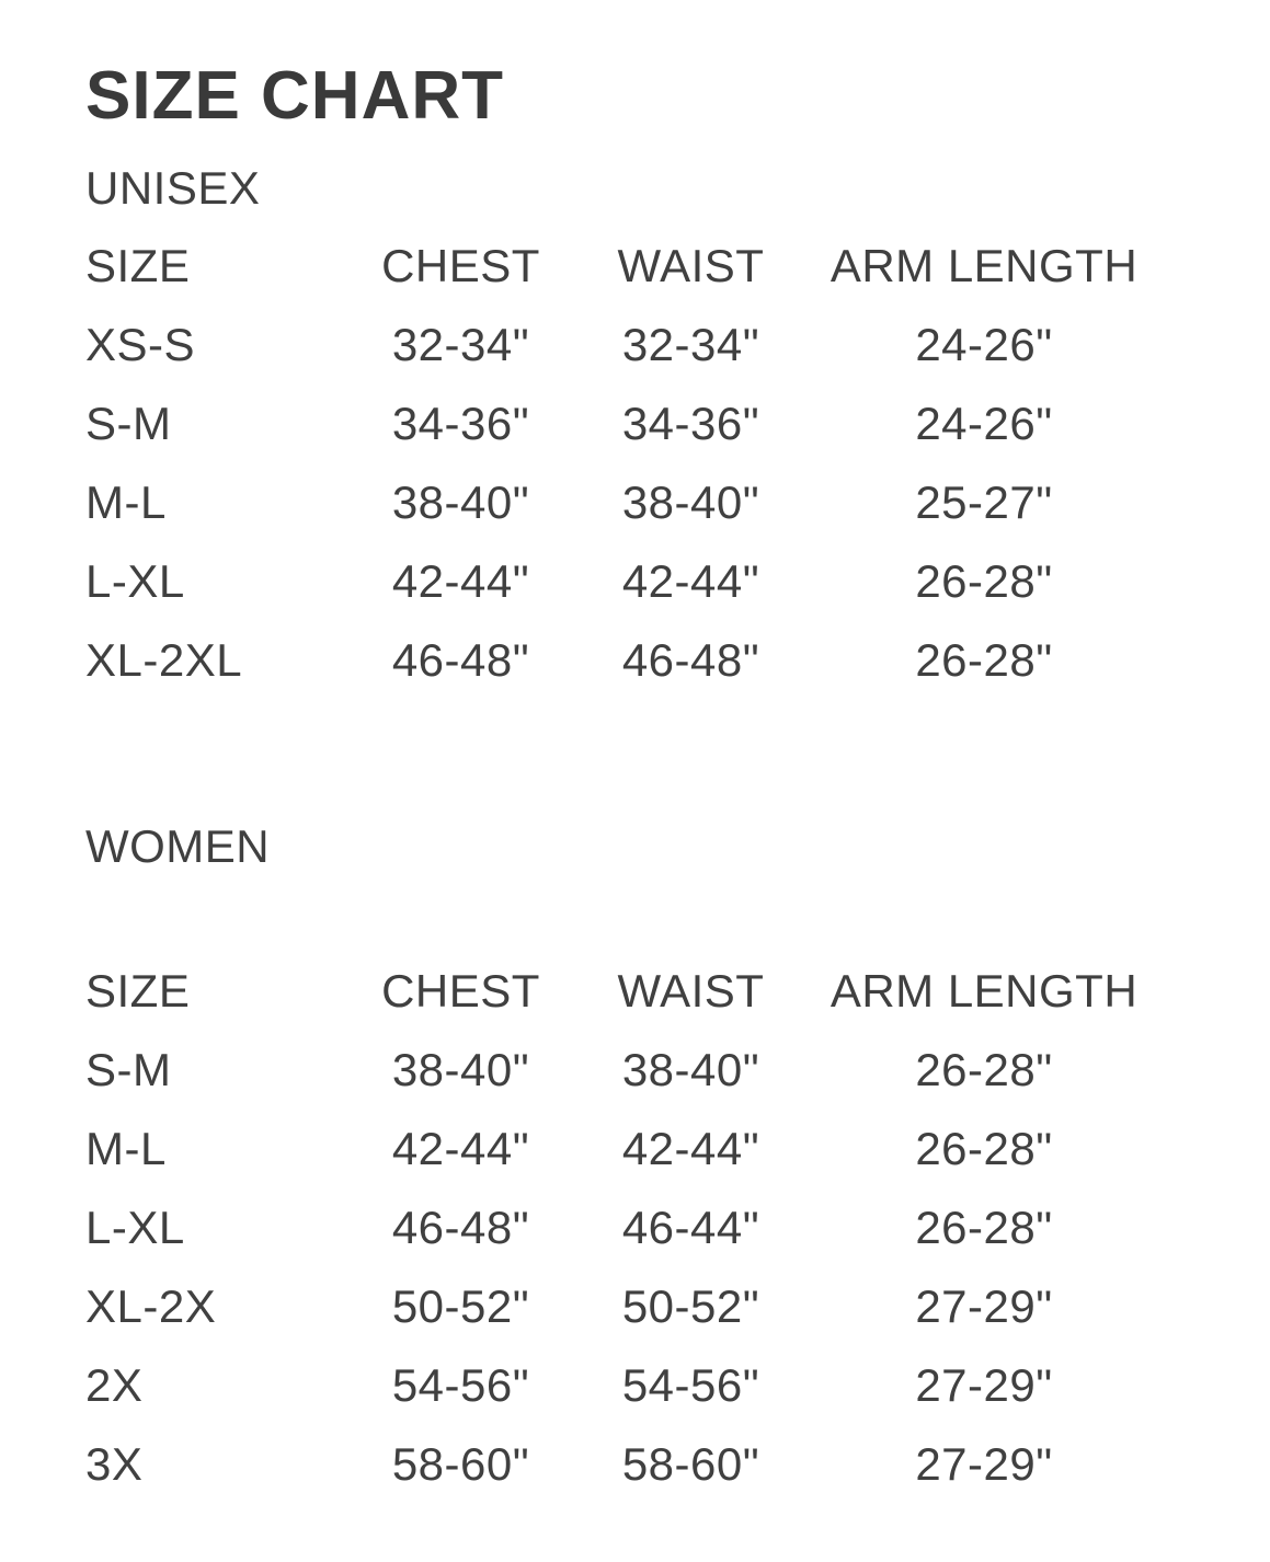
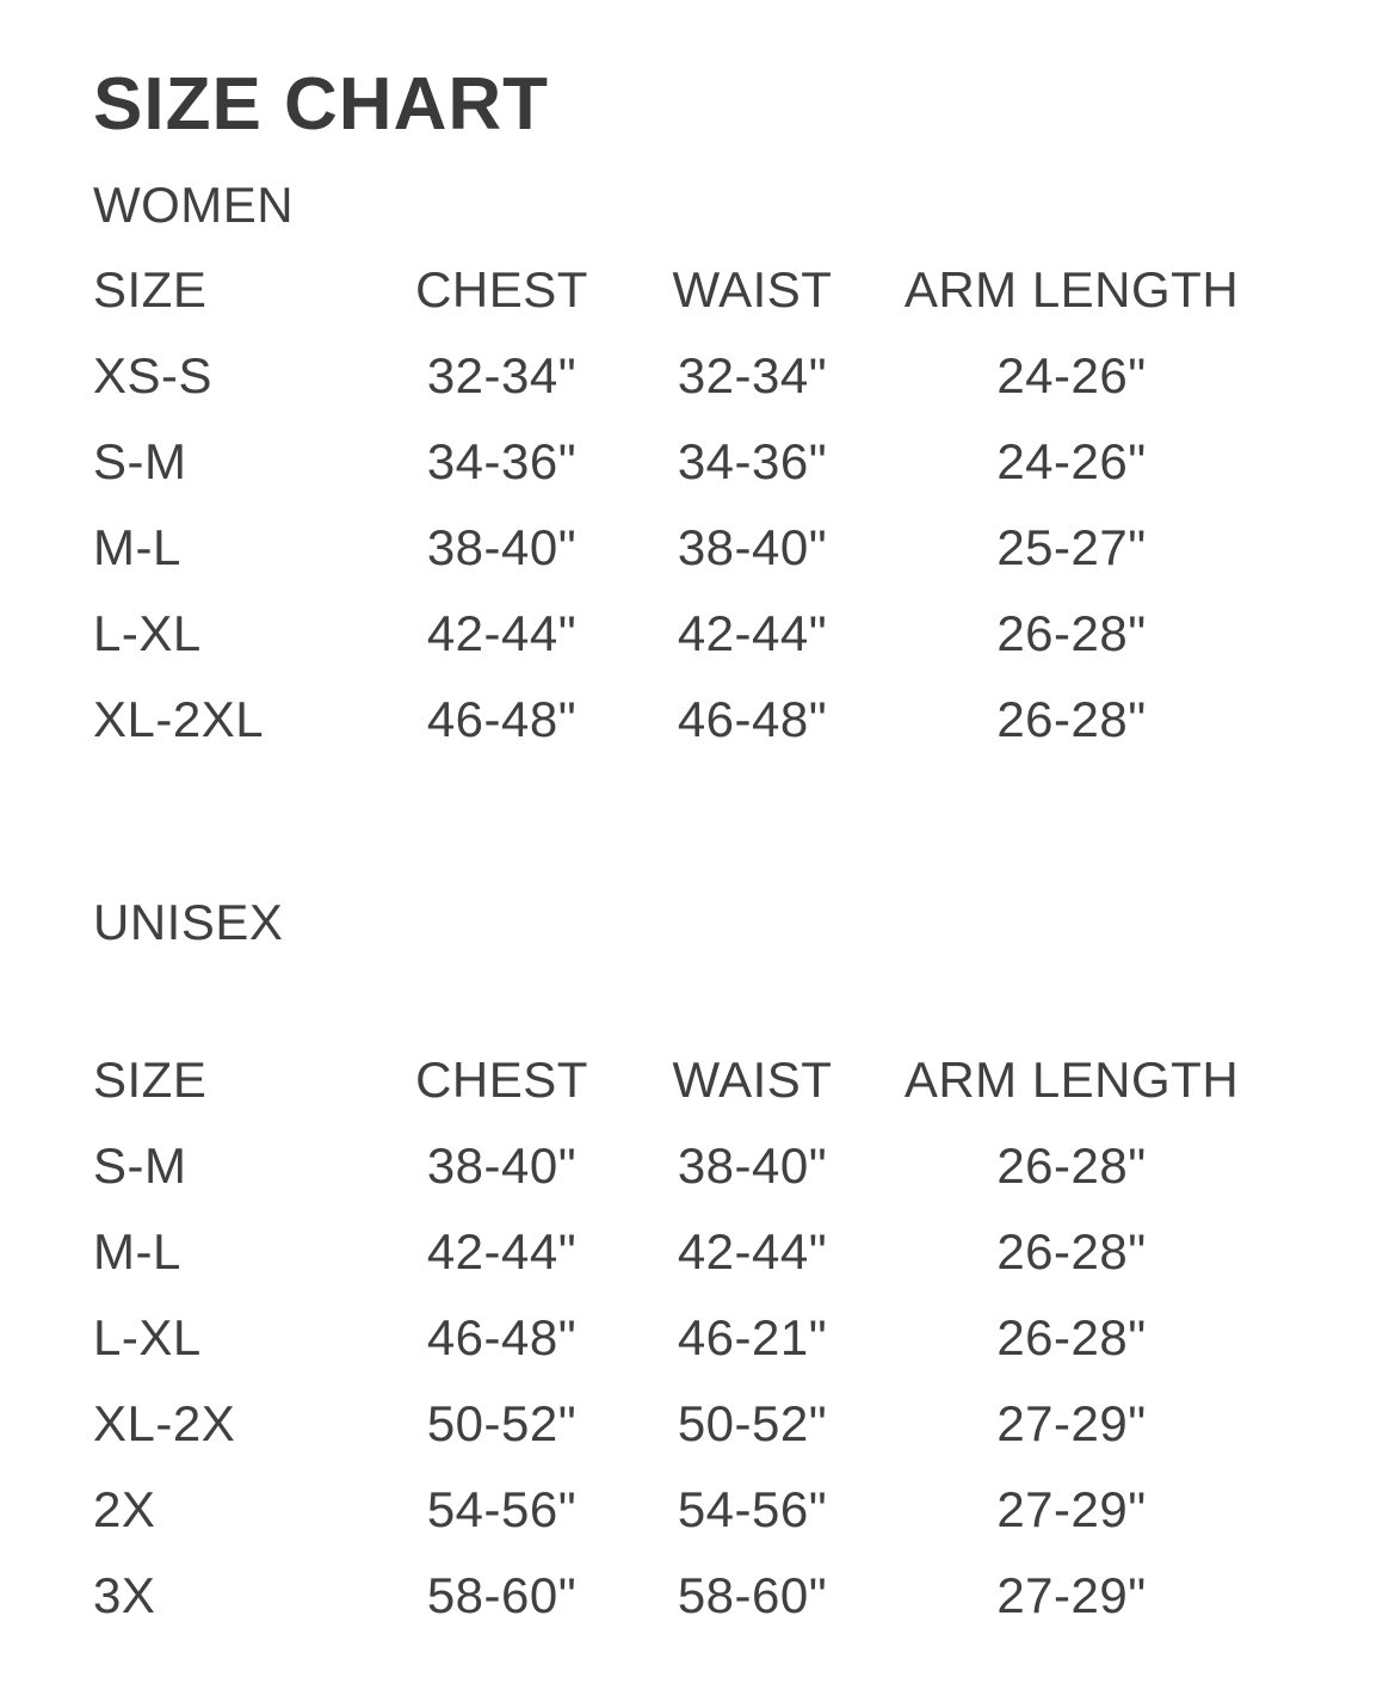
  SIZE CHART
- UNISEX
+ WOMEN
  SIZE	CHEST	WAIST	ARM LENGTH
  XS-S	32-34"	32-34"	24-26"
  S-M	34-36"	34-36"	24-26"
  M-L	38-40"	38-40"	25-27"
  L-XL	42-44"	42-44"	26-28"
  XL-2XL	46-48"	46-48"	26-28"
- WOMEN
+ UNISEX
  SIZE	CHEST	WAIST	ARM LENGTH
  S-M	38-40"	38-40"	26-28"
  M-L	42-44"	42-44"	26-28"
- L-XL	46-48"	46-44"	26-28"
+ L-XL	46-48"	46-21"	26-28"
  XL-2X	50-52"	50-52"	27-29"
  2X	54-56"	54-56"	27-29"
  3X	58-60"	58-60"	27-29"
